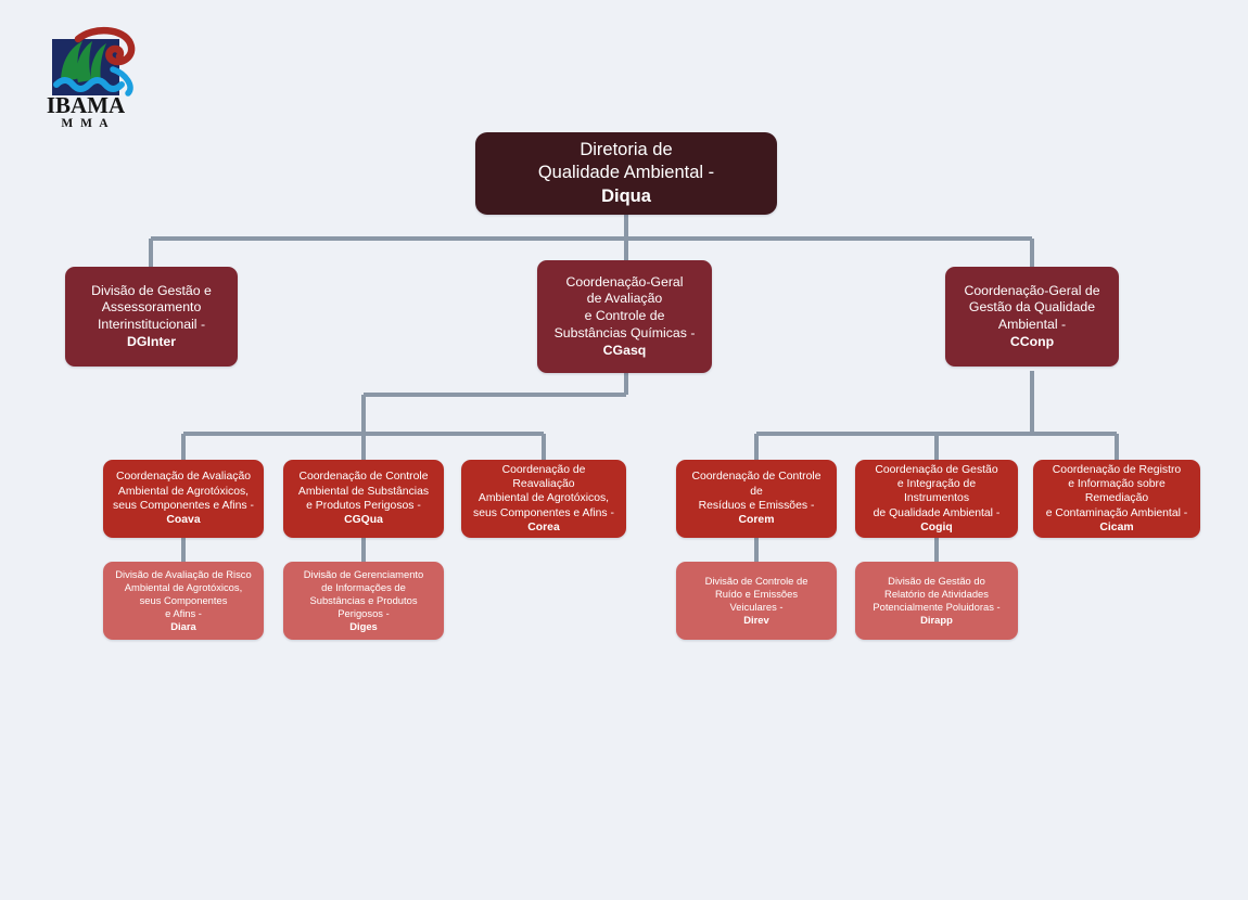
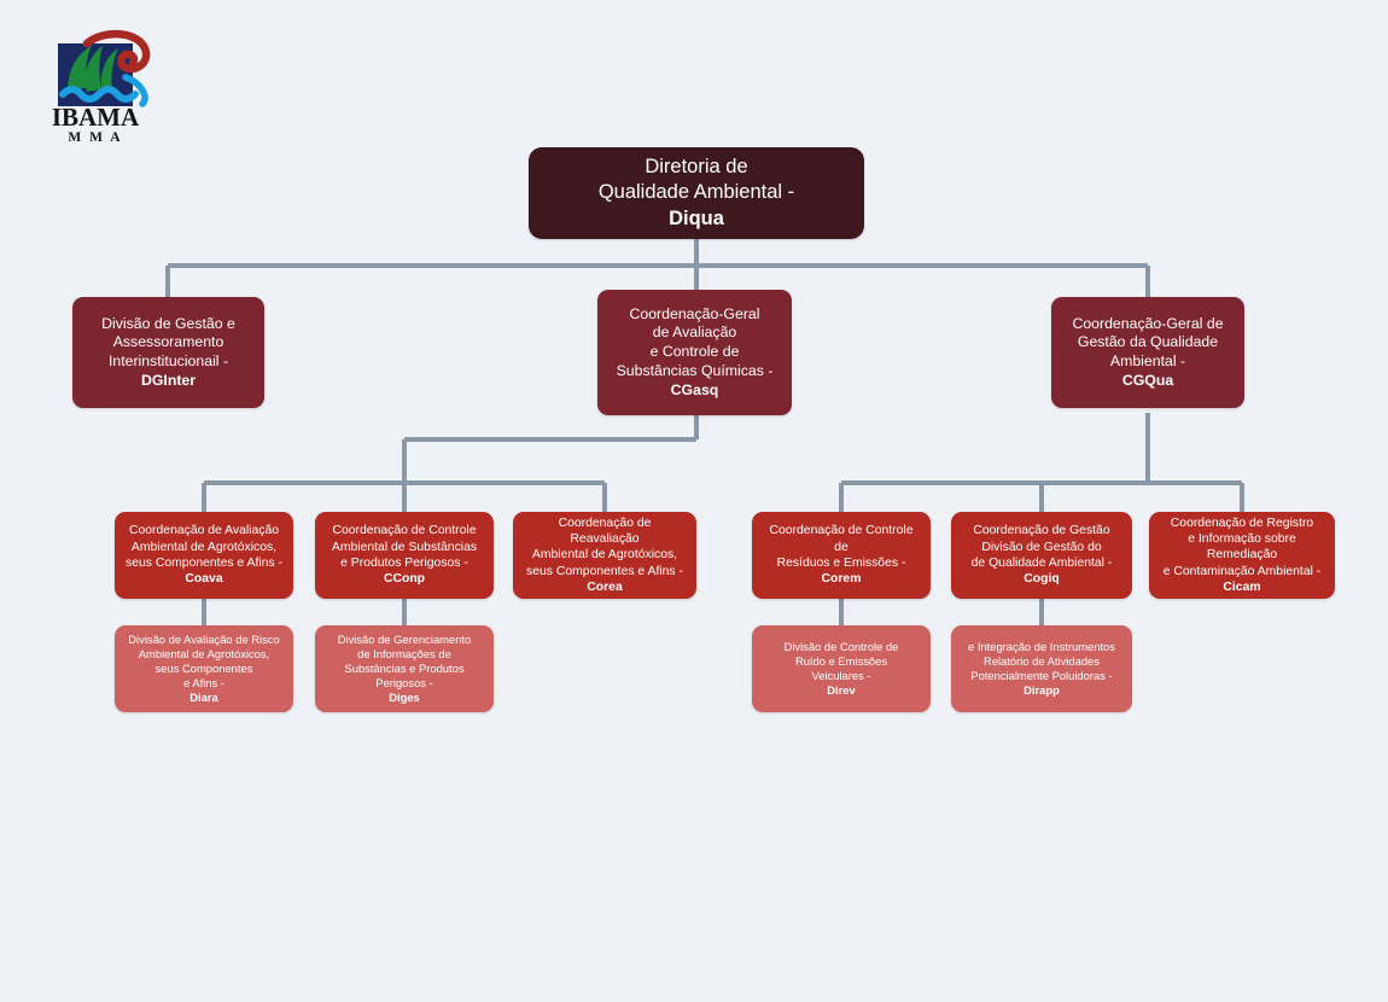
  IBAMA
  M M A
  Diretoria de
  Qualidade Ambiental -
  Diqua
  Divisão de Gestão e
  Assessoramento
  Interinstitucionail -
  DGInter
  Coordenação-Geral
  de Avaliação
  e Controle de
  Substâncias Químicas -
  CGasq
  Coordenação-Geral de
  Gestão da Qualidade
  Ambiental -
- CConp
+ CGQua
  Coordenação de Avaliação
  Ambiental de Agrotóxicos,
  seus Componentes e Afins -
  Coava
  Coordenação de Controle
  Ambiental de Substâncias
  e Produtos Perigosos -
- CGQua
+ CConp
  Coordenação de Reavaliação
  Ambiental de Agrotóxicos,
  seus Componentes e Afins -
  Corea
  Coordenação de Controle de
  Resíduos e Emissões -
  Corem
  Coordenação de Gestão
- e Integração de Instrumentos
+ Divisão de Gestão do
  de Qualidade Ambiental -
  Cogiq
  Coordenação de Registro
  e Informação sobre Remediação
  e Contaminação Ambiental -
  Cicam
  Divisão de Avaliação de Risco
  Ambiental de Agrotóxicos,
  seus Componentes
  e Afins -
  Diara
  Divisão de Gerenciamento
  de Informações de
  Substâncias e Produtos
  Perigosos -
  Diges
  Divisão de Controle de
  Ruído e Emissões
  Veiculares -
  Direv
- Divisão de Gestão do
+ e Integração de Instrumentos
  Relatório de Atividades
  Potencialmente Poluidoras -
  Dirapp
